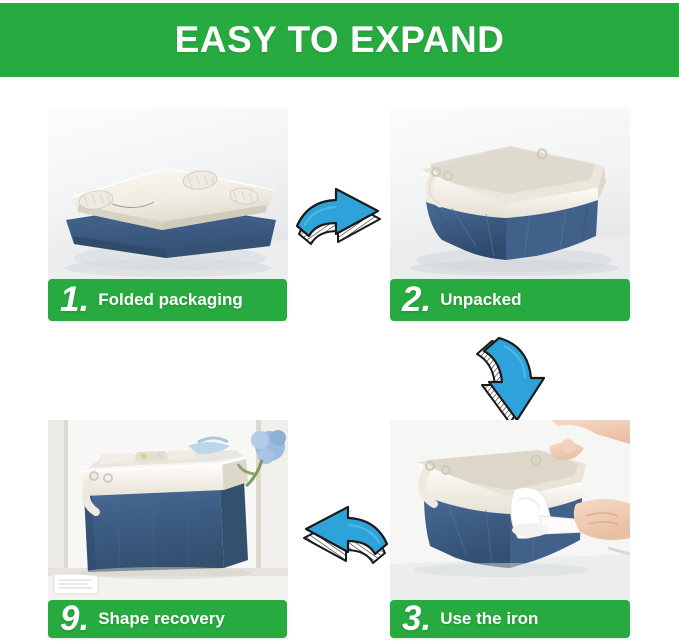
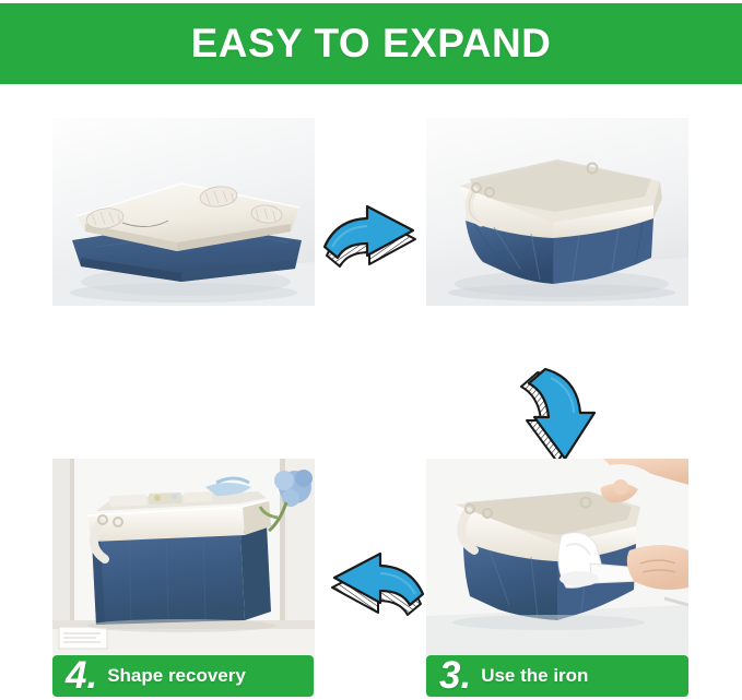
  EASY TO EXPAND
- 1.
- Folded packaging
- 2.
- Unpacked
- 9.
+ 4.
  Shape recovery
  3.
  Use the iron
